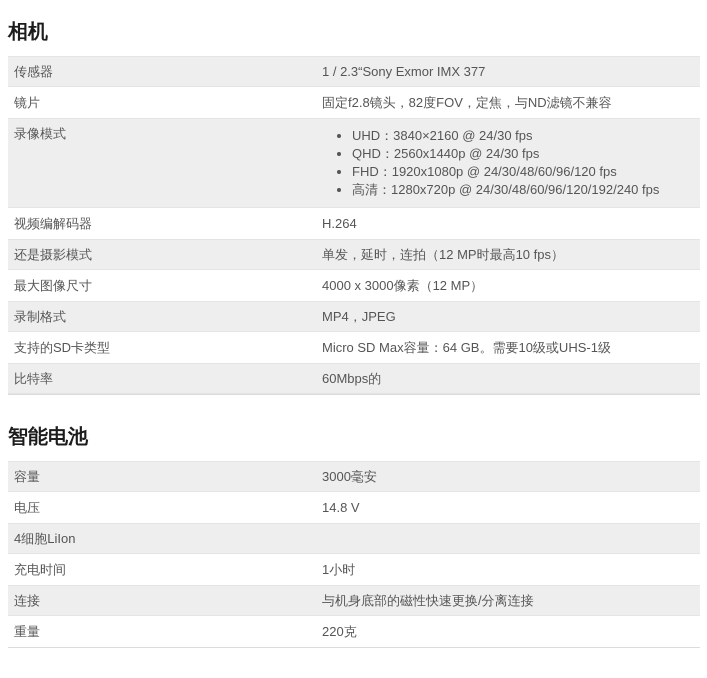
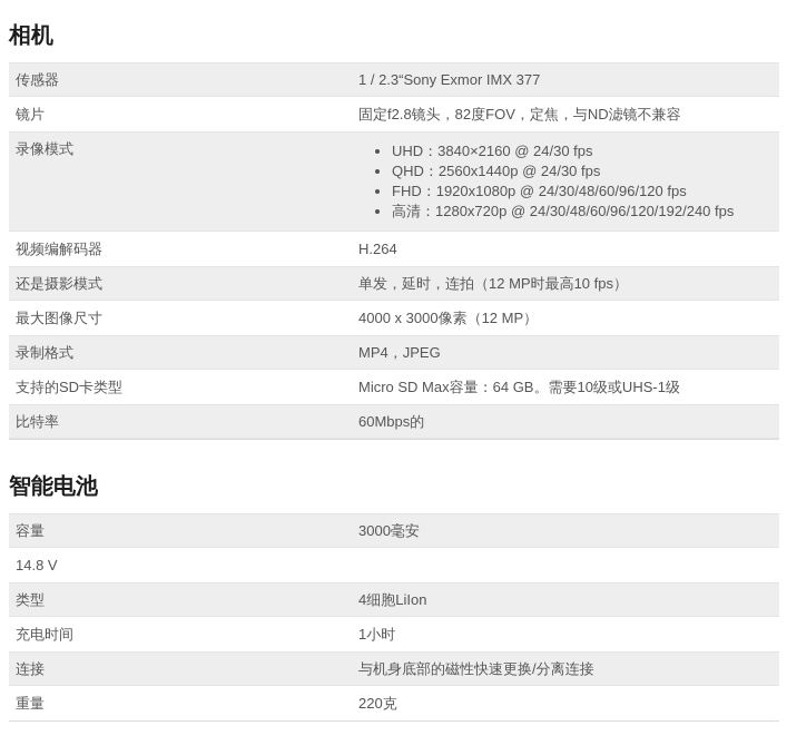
  相机
  传感器
  1 / 2.3“Sony Exmor IMX 377
  镜片
  固定f2.8镜头，82度FOV，定焦，与ND滤镜不兼容
  录像模式
  UHD：3840×2160 @ 24/30 fps
  QHD：2560x1440p @ 24/30 fps
  FHD：1920x1080p @ 24/30/48/60/96/120 fps
  高清：1280x720p @ 24/30/48/60/96/120/192/240 fps
  视频编解码器
  H.264
  还是摄影模式
  单发，延时，连拍（12 MP时最高10 fps）
  最大图像尺寸
  4000 x 3000像素（12 MP）
  录制格式
  MP4，JPEG
  支持的SD卡类型
  Micro SD Max容量：64 GB。需要10级或UHS-1级
  比特率
  60Mbps的
  智能电池
  容量
  3000毫安
- 电压
  14.8 V
+ 类型
  4细胞LiIon
  充电时间
  1小时
  连接
  与机身底部的磁性快速更换/分离连接
  重量
  220克
